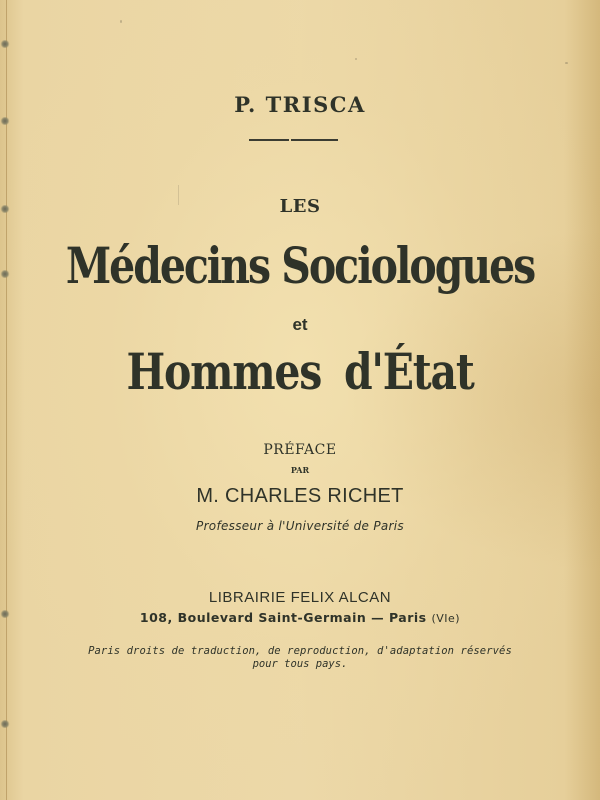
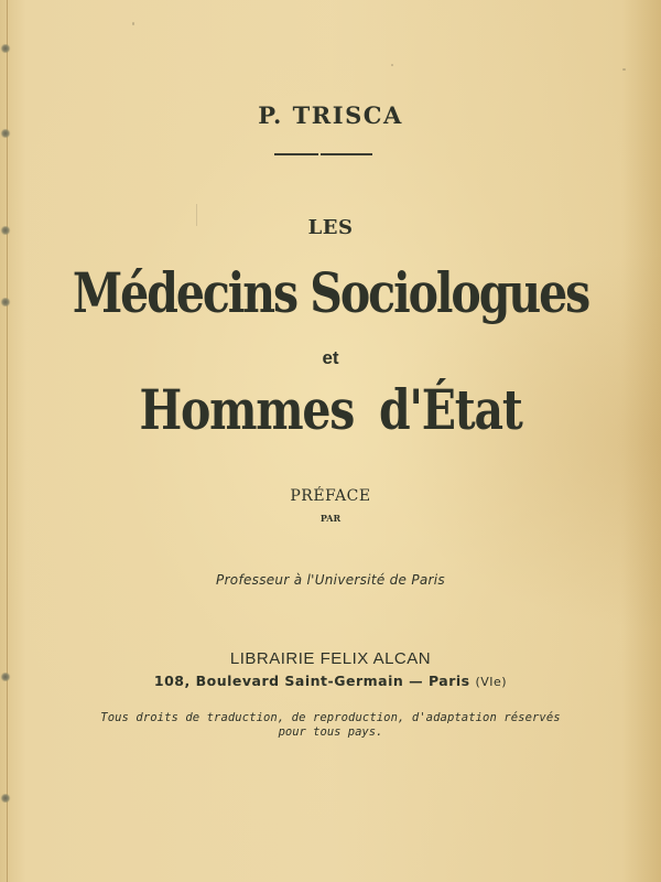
  P. TRISCA
  LES
  Médecins Sociologues
  et
  Hommes d'État
  PRÉFACE
  PAR
- M. CHARLES RICHET
  Professeur à l'Université de Paris
  LIBRAIRIE FELIX ALCAN
  108, Boulevard Saint-Germain — Paris (VIe)
- Paris droits de traduction, de reproduction, d'adaptation réservés
+ Tous droits de traduction, de reproduction, d'adaptation réservés
  pour tous pays.
